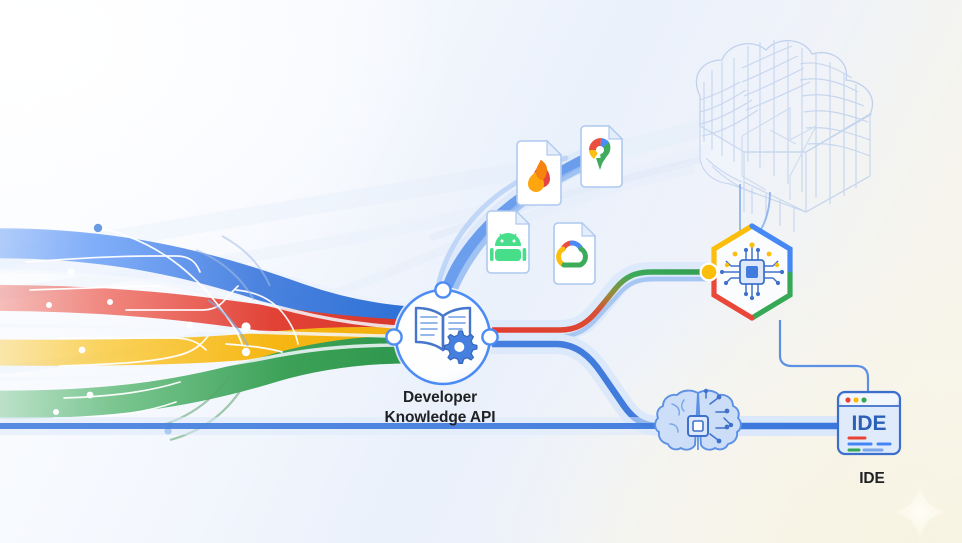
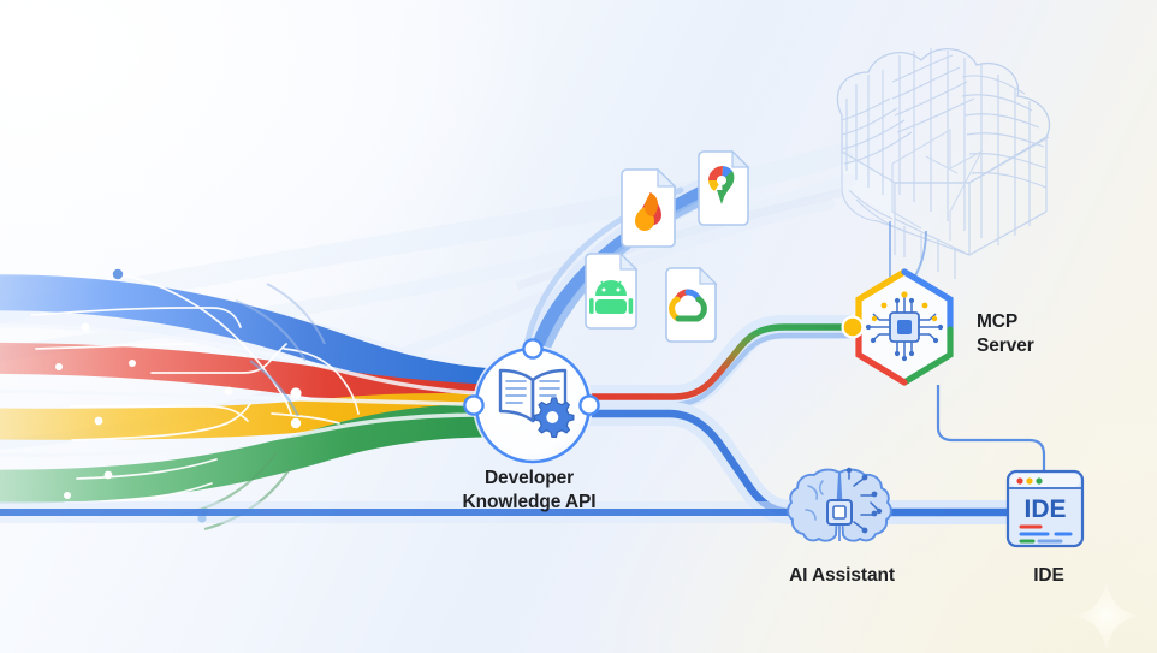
  IDE
  Developer
  Knowledge API
+ MCP
+ Server
+ AI Assistant
  IDE
